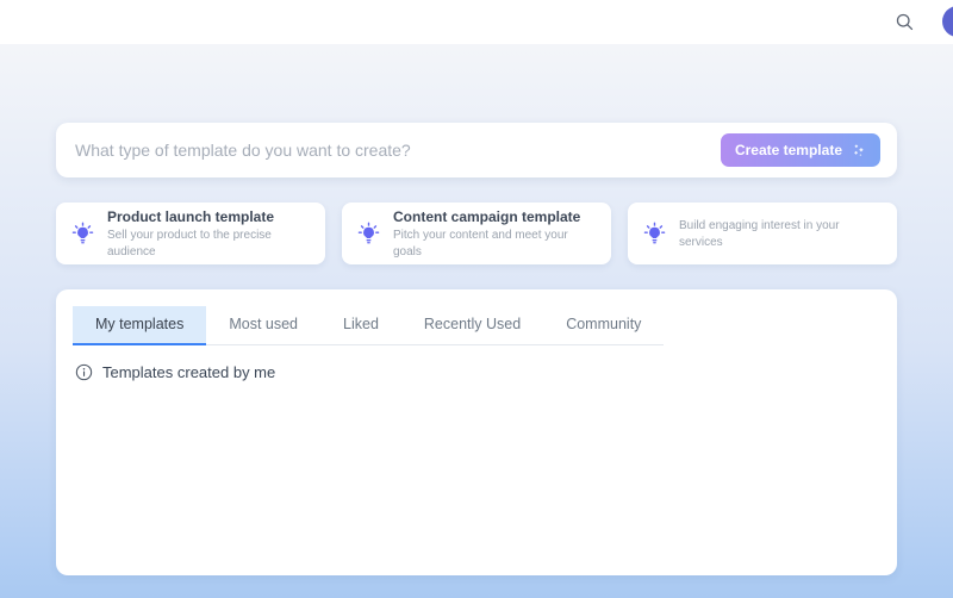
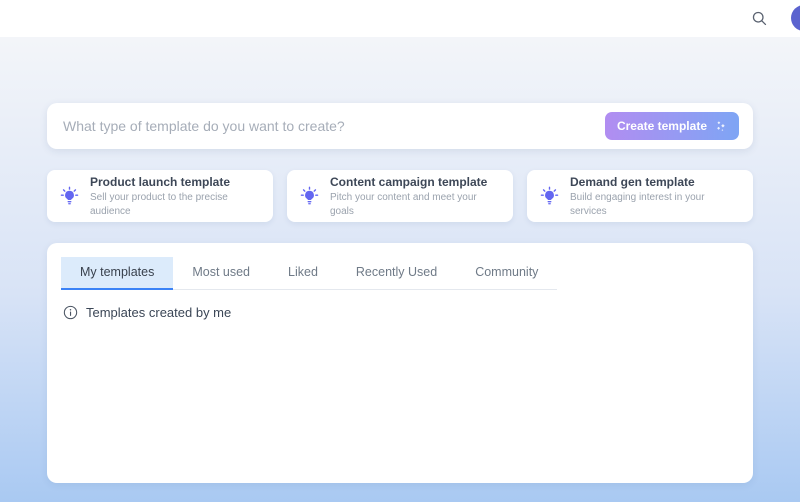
  What type of template do you want to create?
  Create template
  Product launch template
  Sell your product to the precise audience
  Content campaign template
  Pitch your content and meet your goals
+ Demand gen template
  Build engaging interest in your services
  My templates
  Most used
  Liked
  Recently Used
  Community
  Templates created by me
